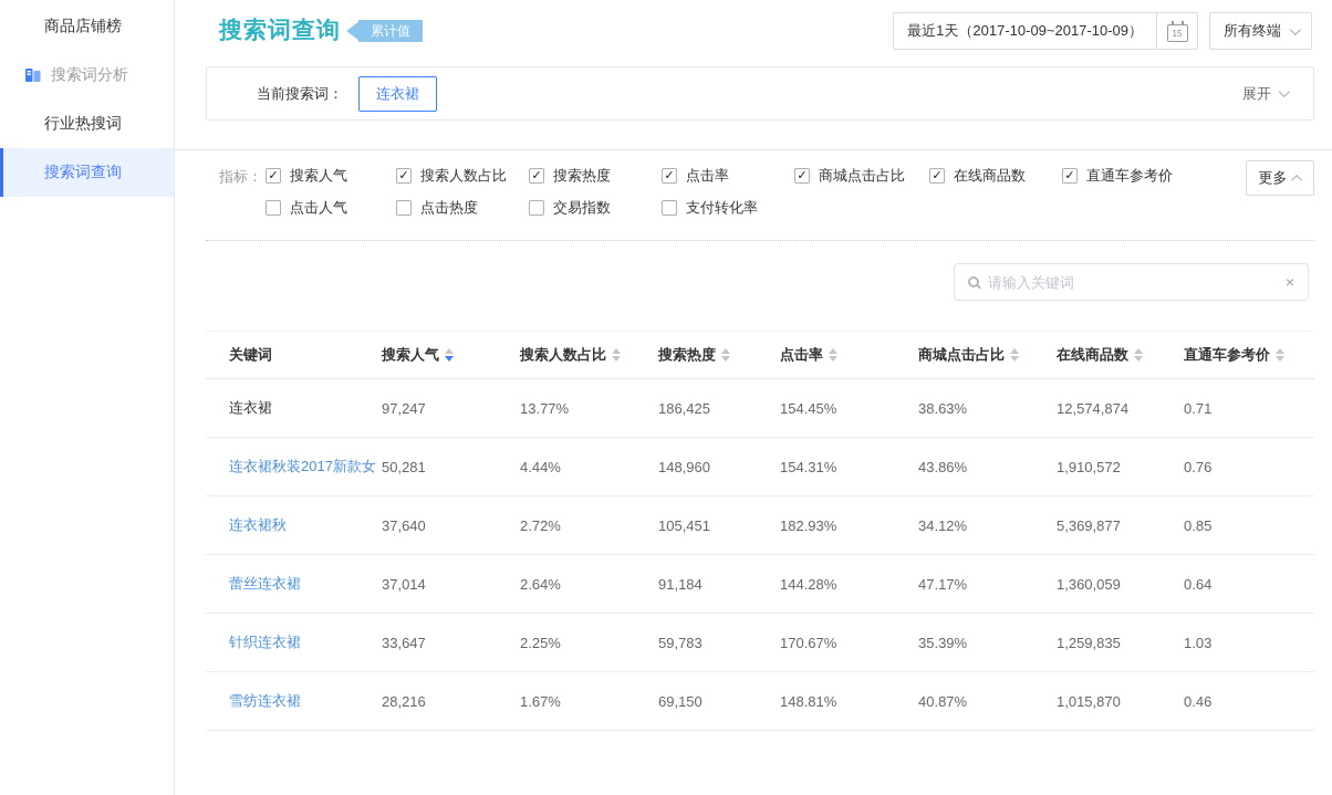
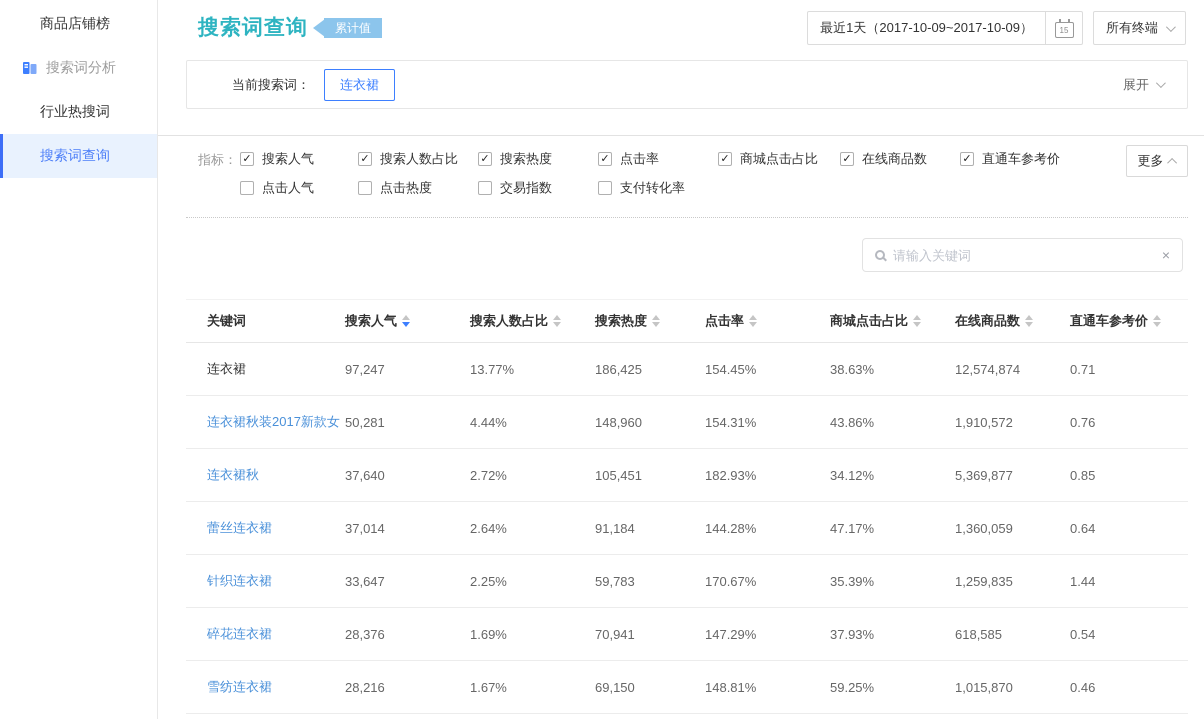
  商品店铺榜
  搜索词分析
  行业热搜词
  搜索词查询
  搜索词查询
  累计值
  最近1天（2017-10-09~2017-10-09）
  15
  所有终端
  当前搜索词：
  连衣裙
  展开
  指标：
  搜索人气
  搜索人数占比
  搜索热度
  点击率
  商城点击占比
  在线商品数
  直通车参考价
  点击人气
  点击热度
  交易指数
  支付转化率
  更多
  请输入关键词
  ×
  关键词
  搜索人气
  搜索人数占比
  搜索热度
  点击率
  商城点击占比
  在线商品数
  直通车参考价
  连衣裙
  97,247
  13.77%
  186,425
  154.45%
  38.63%
  12,574,874
  0.71
  连衣裙秋装2017新款女
  50,281
  4.44%
  148,960
  154.31%
  43.86%
  1,910,572
  0.76
  连衣裙秋
  37,640
  2.72%
  105,451
  182.93%
  34.12%
  5,369,877
  0.85
  蕾丝连衣裙
  37,014
  2.64%
  91,184
  144.28%
  47.17%
  1,360,059
  0.64
  针织连衣裙
  33,647
  2.25%
  59,783
  170.67%
  35.39%
  1,259,835
- 1.03
+ 1.44
+ 碎花连衣裙
+ 28,376
+ 1.69%
+ 70,941
+ 147.29%
+ 37.93%
+ 618,585
+ 0.54
  雪纺连衣裙
  28,216
  1.67%
  69,150
  148.81%
- 40.87%
+ 59.25%
  1,015,870
  0.46
